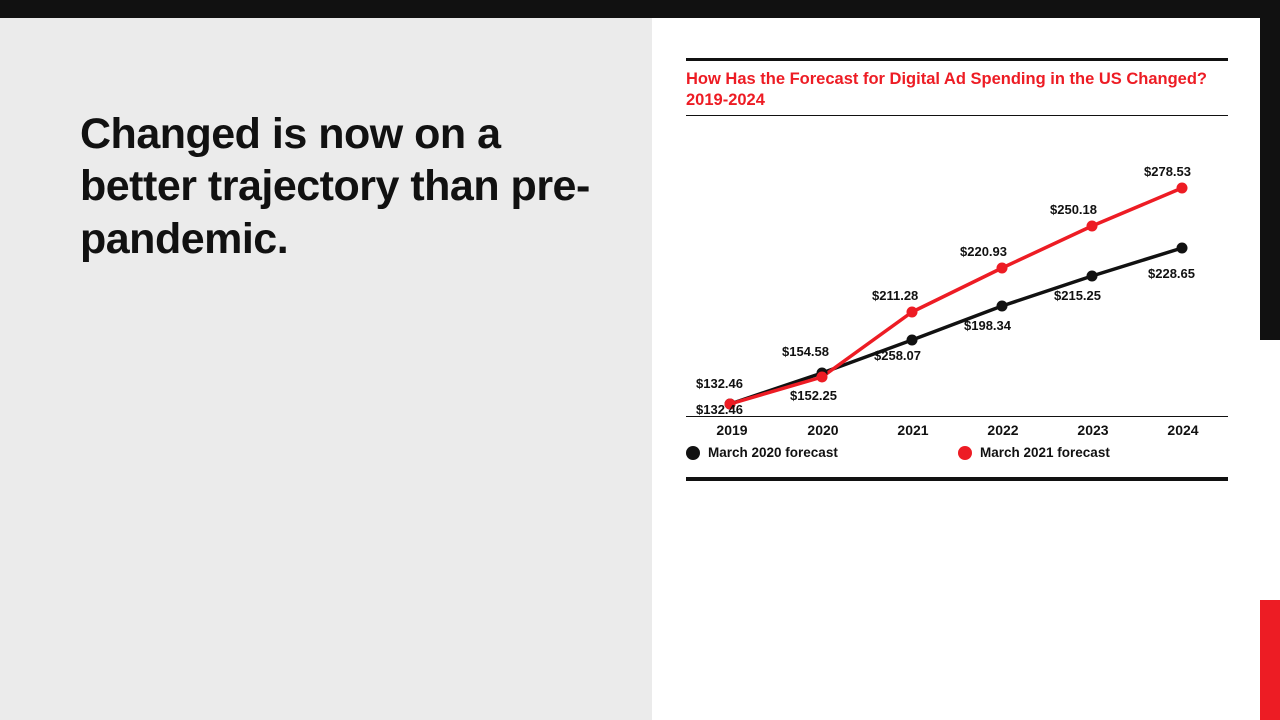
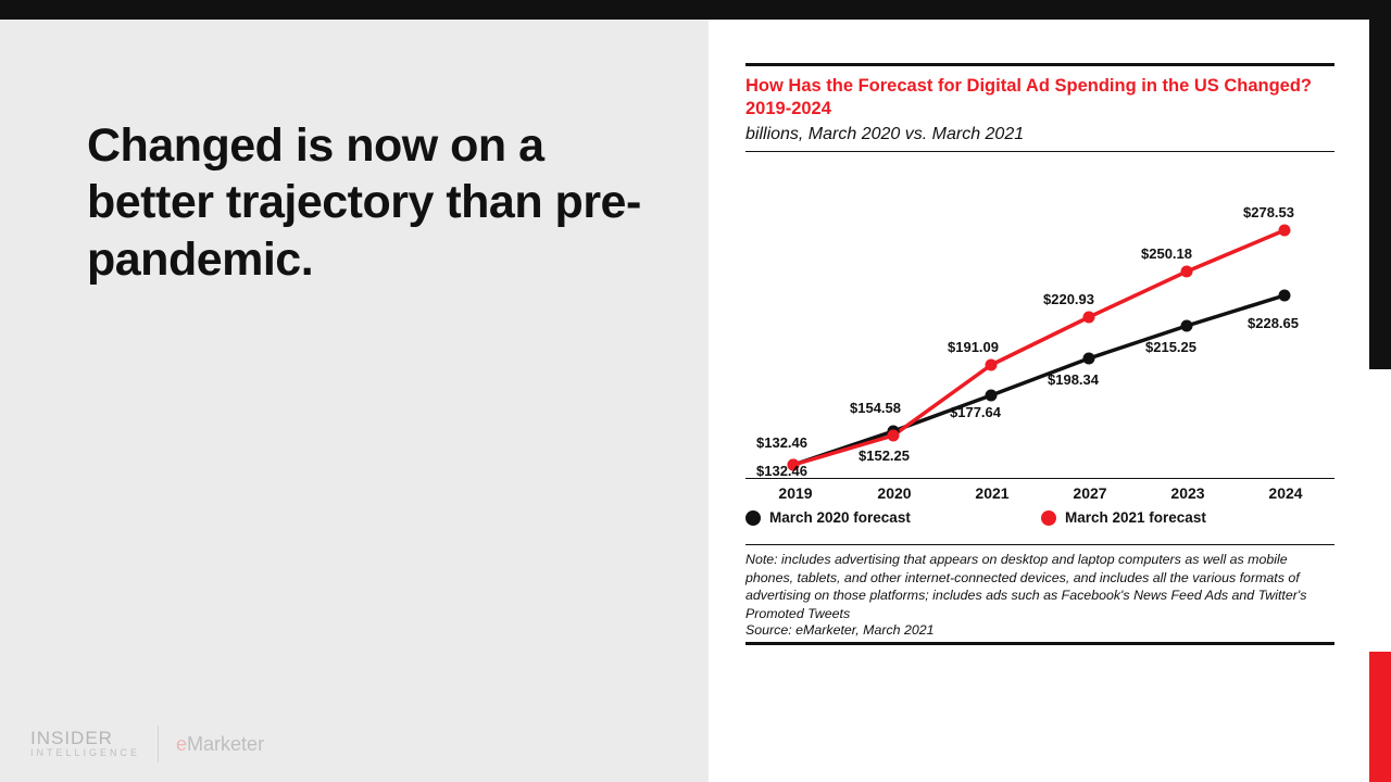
  Changed is now on a better trajectory than pre-pandemic.
+ INSIDER
+ INTELLIGENCE
+ eMarketer
  How Has the Forecast for Digital Ad Spending in the US Changed? 2019-2024
+ billions, March 2020 vs. March 2021
  $132.46
  $154.58
- $258.07
+ $177.64
  $198.34
  $215.25
  $228.65
  $132.46
  $152.25
- $211.28
+ $191.09
  $220.93
  $250.18
  $278.53
  2019
  2020
  2021
- 2022
+ 2027
  2023
  2024
  March 2020 forecast
  March 2021 forecast
+ Note: includes advertising that appears on desktop and laptop computers as well as mobile phones, tablets, and other internet-connected devices, and includes all the various formats of advertising on those platforms; includes ads such as Facebook's News Feed Ads and Twitter's Promoted Tweets
+ Source: eMarketer, March 2021
